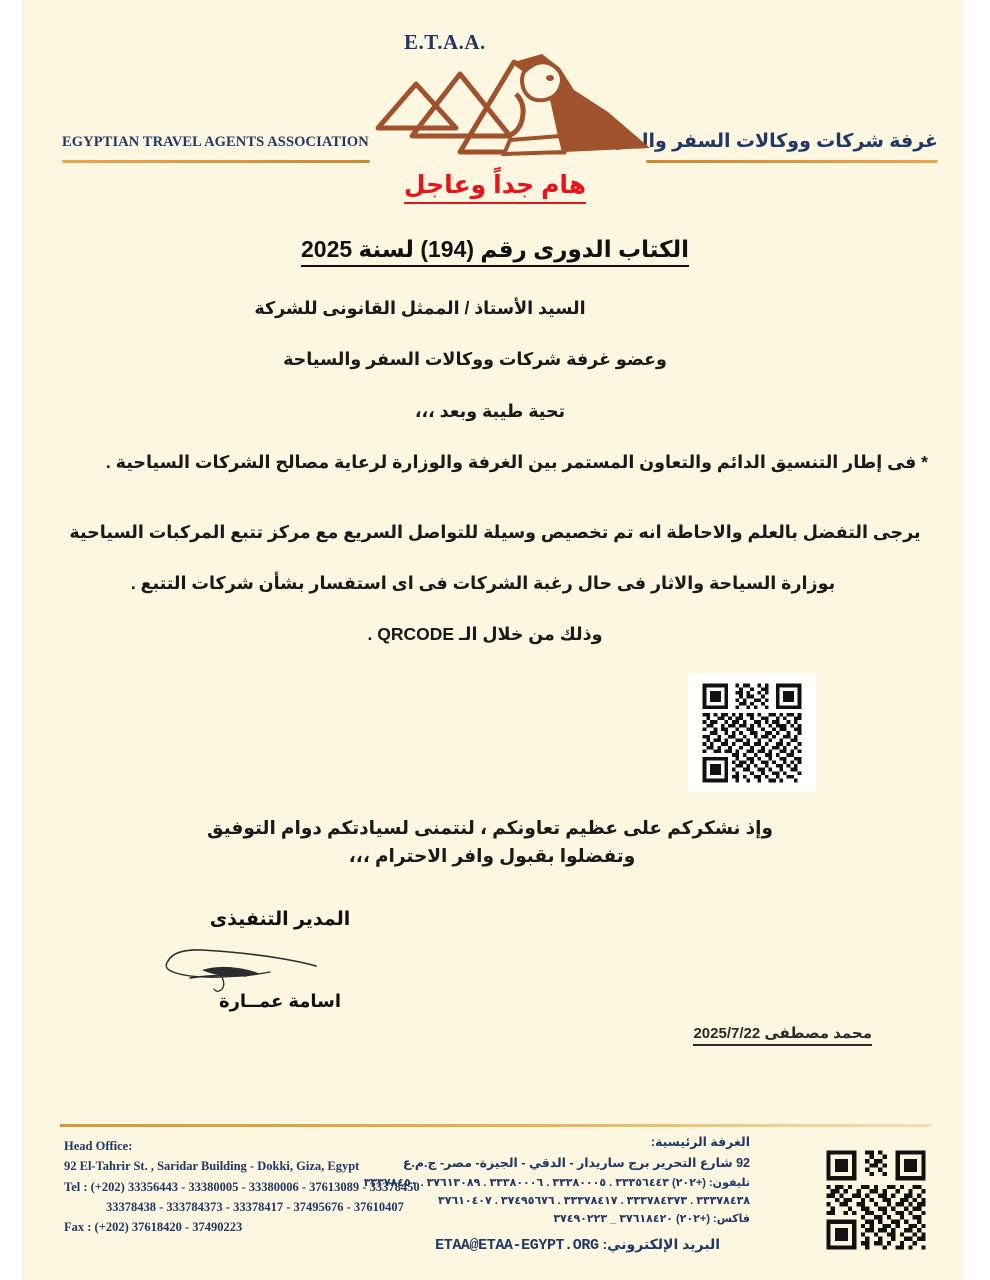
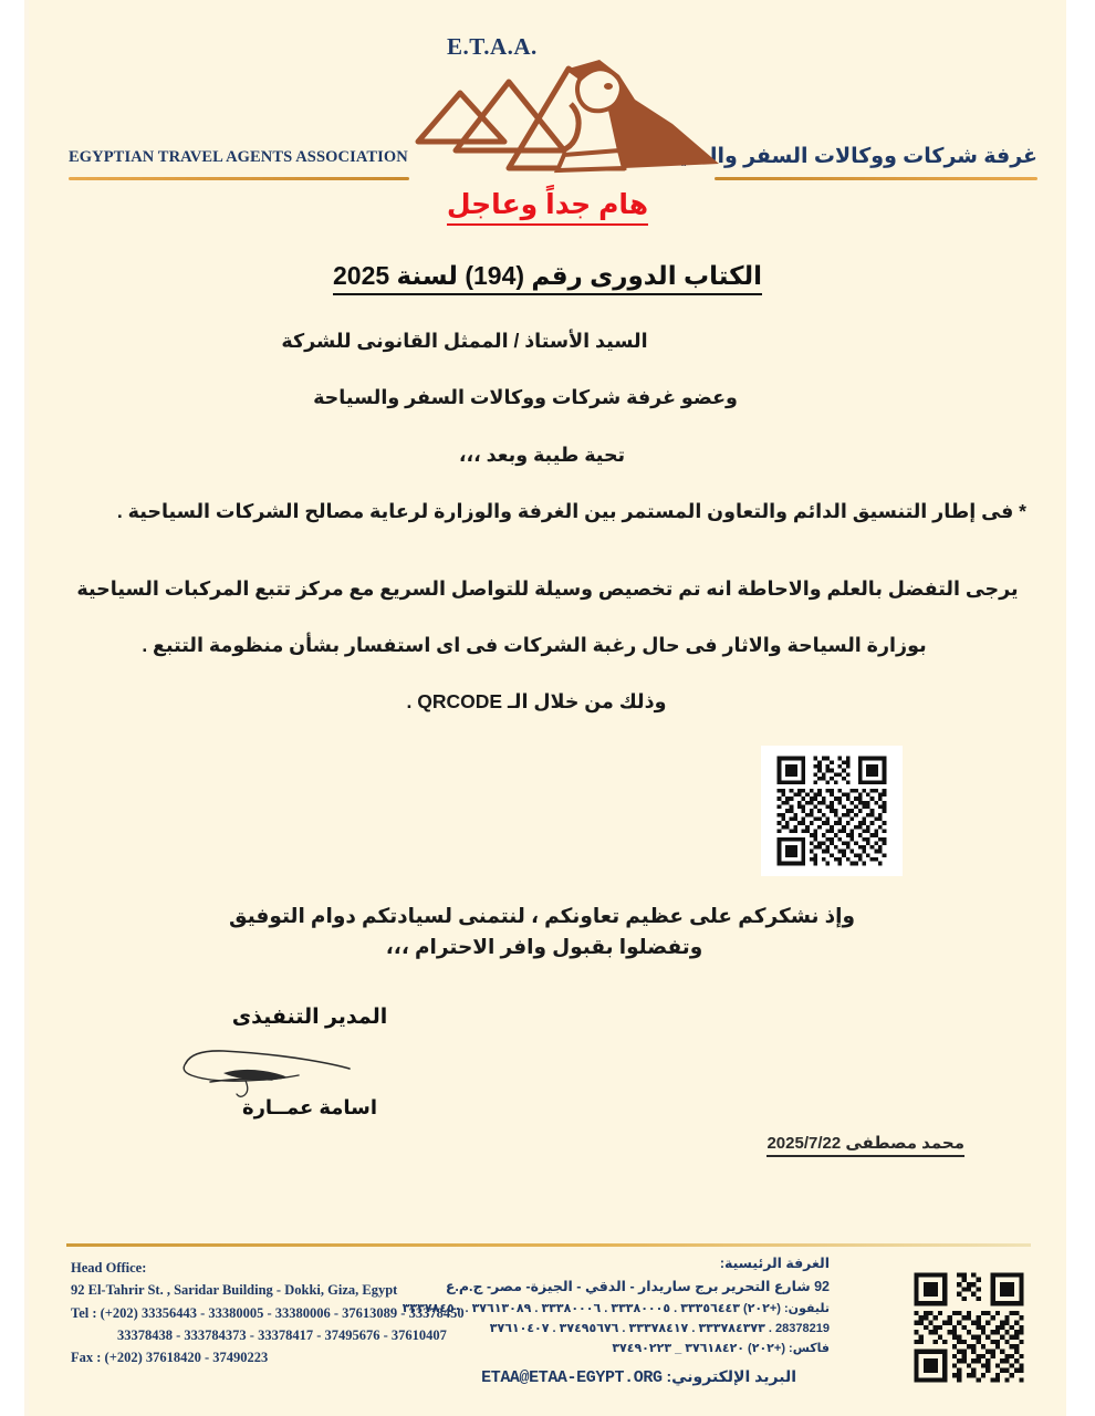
  EGYPTIAN TRAVEL AGENTS ASSOCIATION
  غرفة شركات ووكالات السفر وال
  E.T.A.A.
  هام جداً وعاجل
  الكتاب الدورى رقم (194) لسنة 2025
  السيد الأستاذ / الممثل القانونى للشركة
  وعضو غرفة شركات ووكالات السفر والسياحة
  تحية طيبة وبعد ،،،
  * فى إطار التنسيق الدائم والتعاون المستمر بين الغرفة والوزارة لرعاية مصالح الشركات السياحية .
  يرجى التفضل بالعلم والاحاطة انه تم تخصيص وسيلة للتواصل السريع مع مركز تتبع المركبات السياحية
- بوزارة السياحة والاثار فى حال رغبة الشركات فى اى استفسار بشأن شركات التتبع .
+ بوزارة السياحة والاثار فى حال رغبة الشركات فى اى استفسار بشأن منظومة التتبع .
  وذلك من خلال الـ QRCODE .
  وإذ نشكركم على عظيم تعاونكم ، لنتمنى لسيادتكم دوام التوفيق
  وتفضلوا بقبول وافر الاحترام ،،،
  المدير التنفيذى
  اسامة عمــارة
  محمد مصطفى 2025/7/22
  Head Office:
  92 El-Tahrir St. , Saridar Building - Dokki, Giza, Egypt
  Tel : (+202) 33356443 - 33380005 - 33380006 - 37613089 - 33378450
  33378438 - 333784373 - 33378417 - 37495676 - 37610407
  Fax : (+202) 37618420 - 37490223
  الغرفة الرئيسية:
  92 شارع التحرير برج ساريدار - الدقي - الجيزة- مصر- ج.م.ع
  تليفون: (+٢٠٢) ٣٣٣٥٦٤٤٣ . ٣٣٣٨٠٠٠٥ . ٣٣٣٨٠٠٠٦ . ٣٧٦١٣٠٨٩ . ٣٣٣٧٨٤٥٠
- ٣٣٣٧٨٤٣٨ . ٣٣٣٧٨٤٣٧٣ . ٣٣٣٧٨٤١٧ . ٣٧٤٩٥٦٧٦ . ٣٧٦١٠٤٠٧
+ 28378219 . ٣٣٣٧٨٤٣٧٣ . ٣٣٣٧٨٤١٧ . ٣٧٤٩٥٦٧٦ . ٣٧٦١٠٤٠٧
  فاكس: (+٢٠٢) ٣٧٦١٨٤٢٠ _ ٣٧٤٩٠٢٢٣
  البريد الإلكتروني: ETAA@ETAA-EGYPT.ORG
